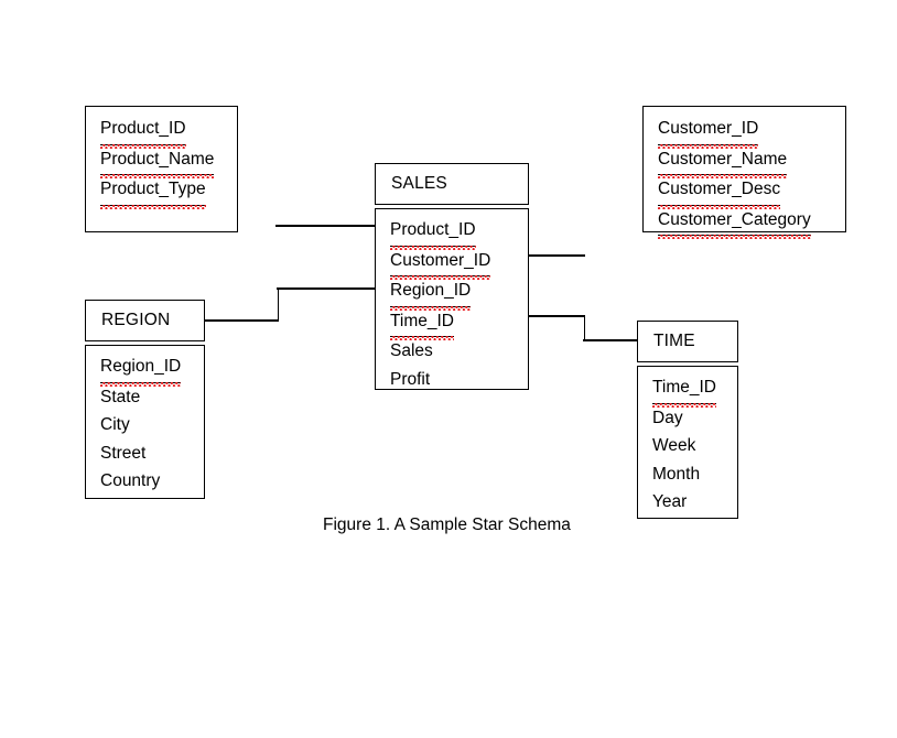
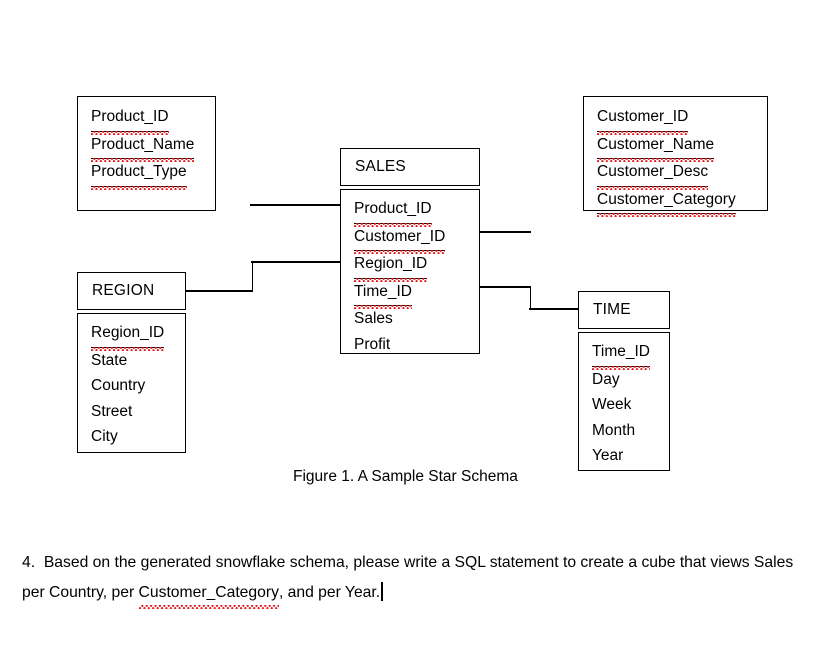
  Product_ID
  Product_Name
  Product_Type
  Customer_ID
  Customer_Name
  Customer_Desc
  Customer_Category
  SALES
  Product_ID
  Customer_ID
  Region_ID
  Time_ID
  Sales
  Profit
  REGION
  Region_ID
  State
- City
+ Country
  Street
- Country
+ City
  TIME
  Time_ID
  Day
  Week
  Month
  Year
  Figure 1. A Sample Star Schema
+ 4. Based on the generated snowflake schema, please write a SQL statement to create a cube that views Sales per Country, per Customer_Category, and per Year.
